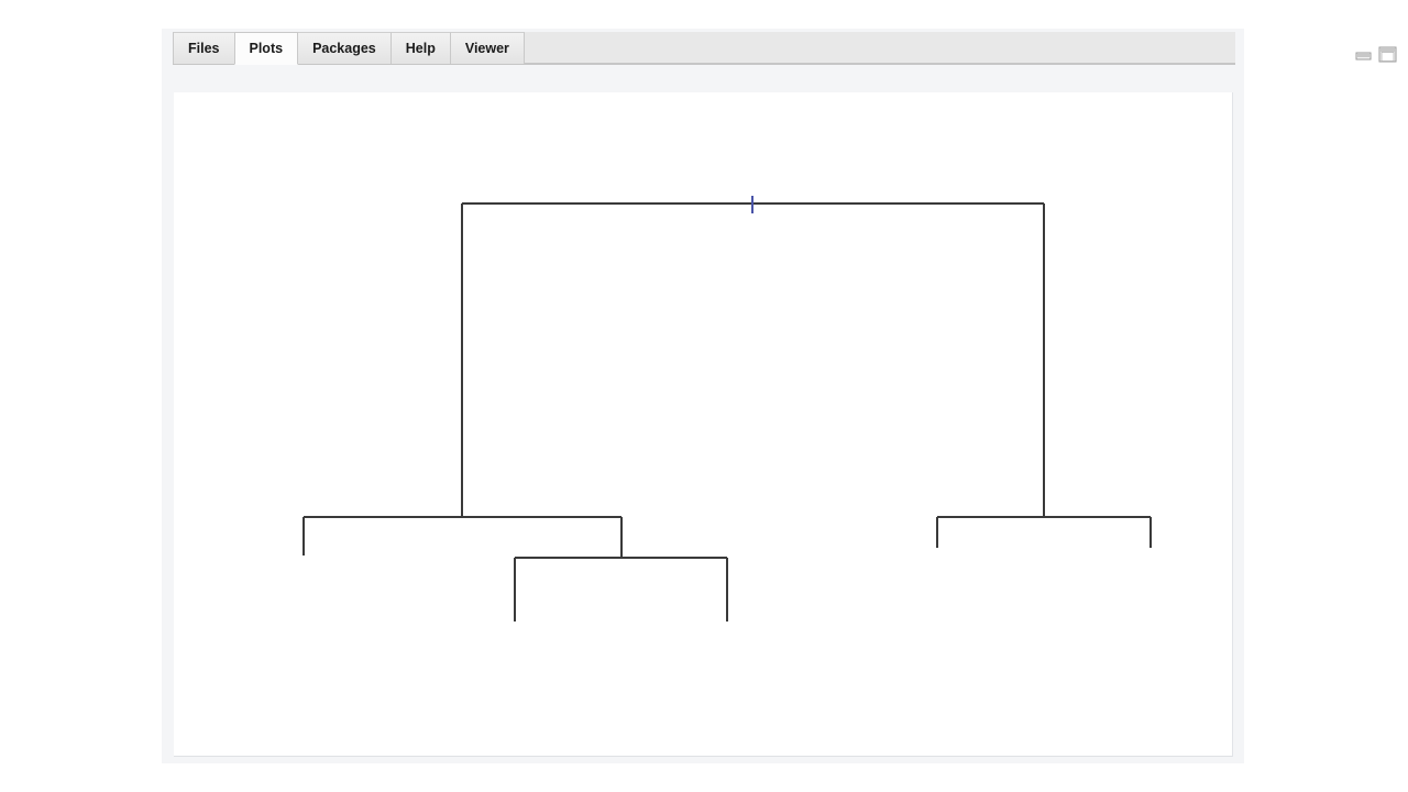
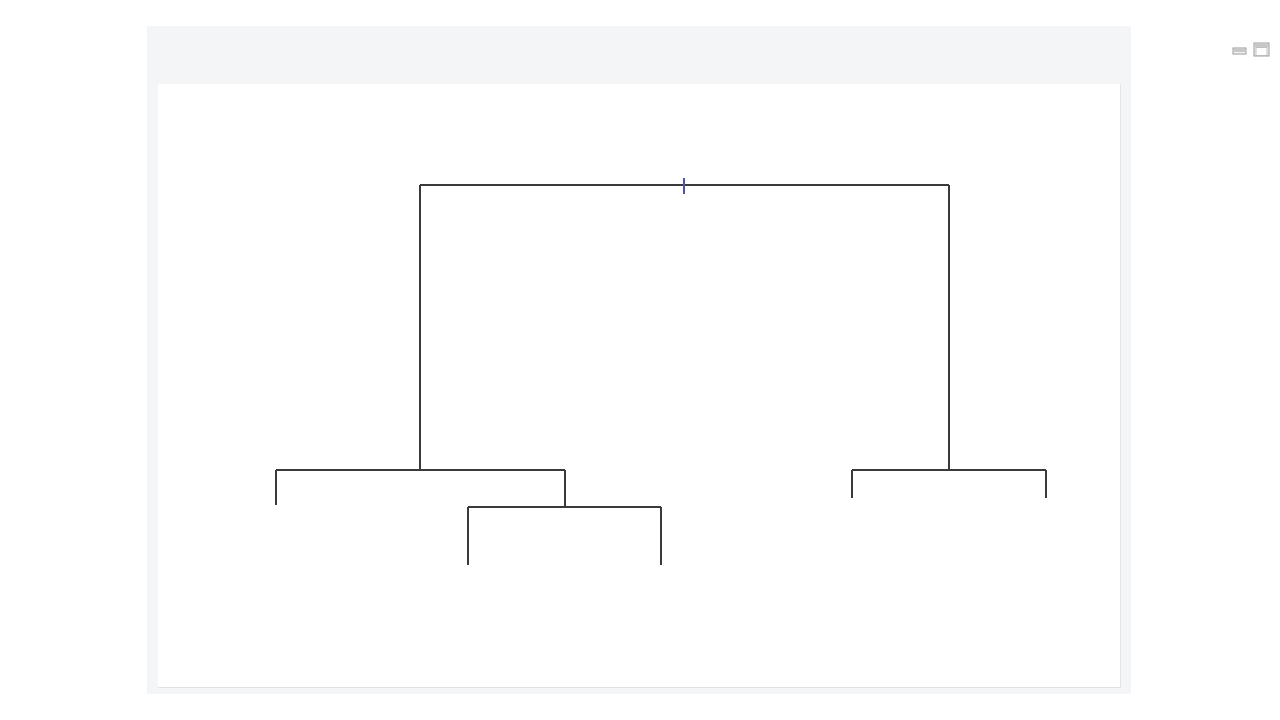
- Files
- Plots
- Packages
- Help
- Viewer
